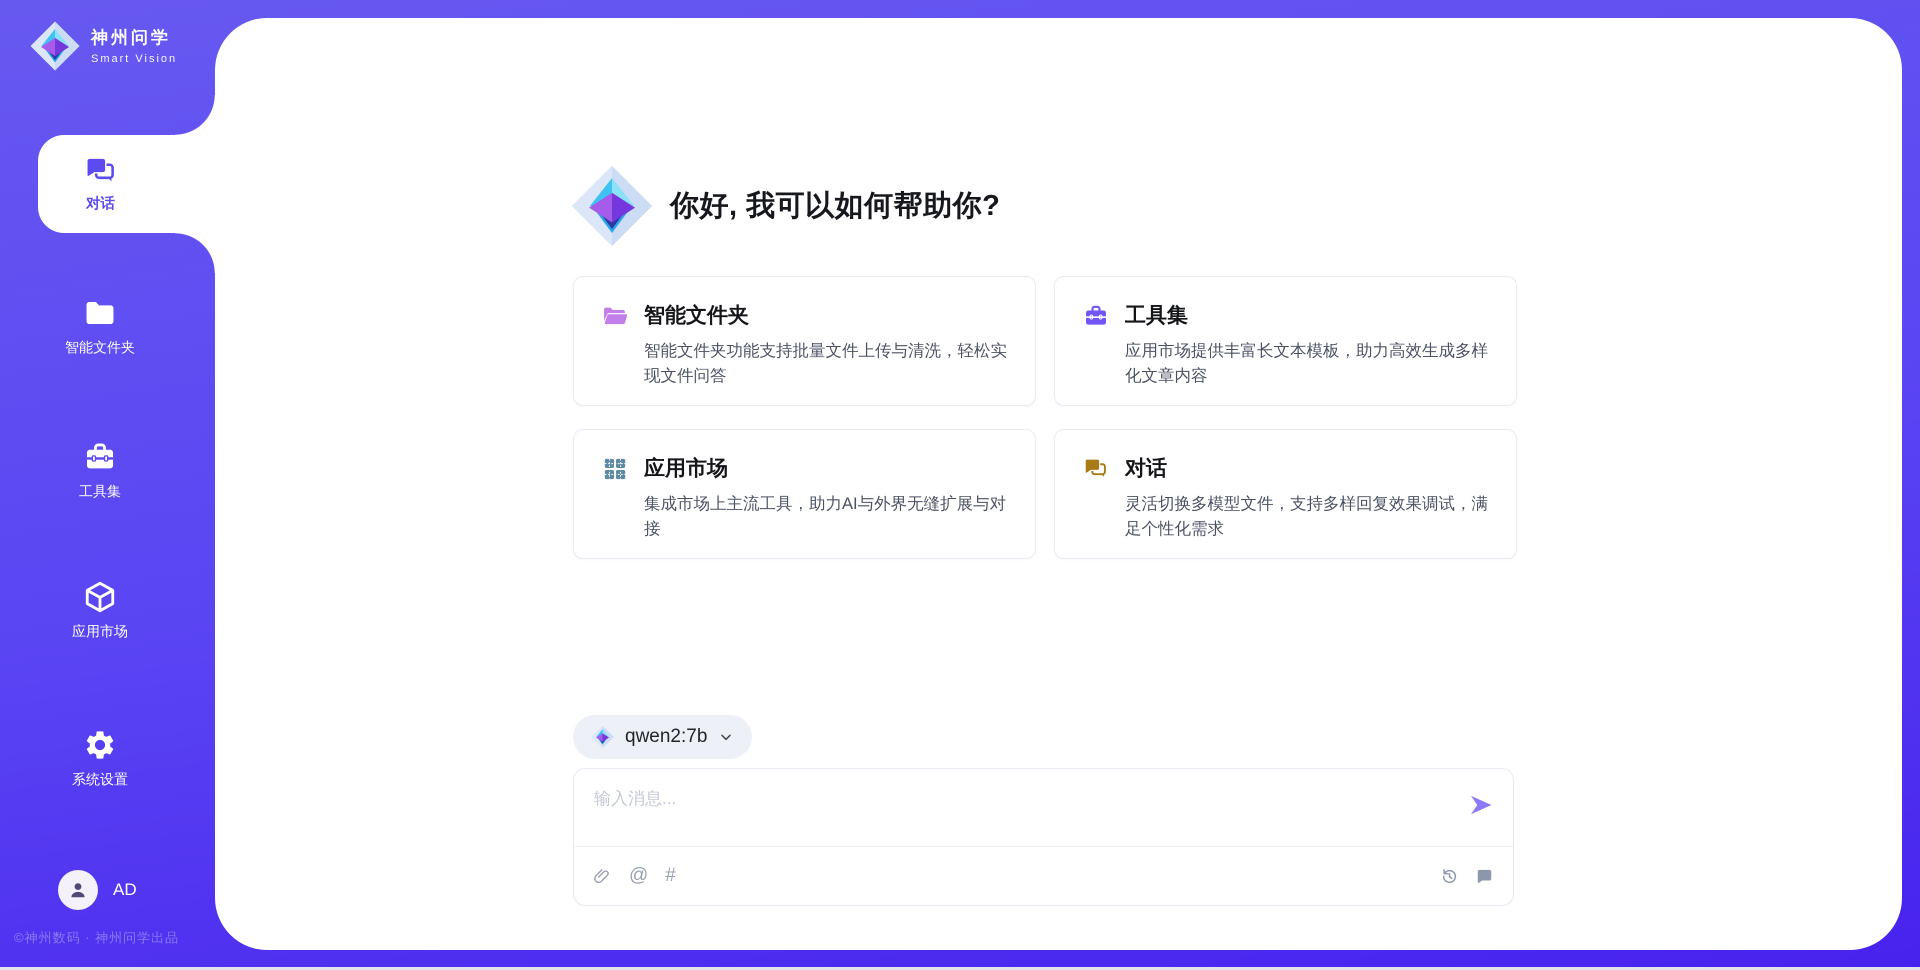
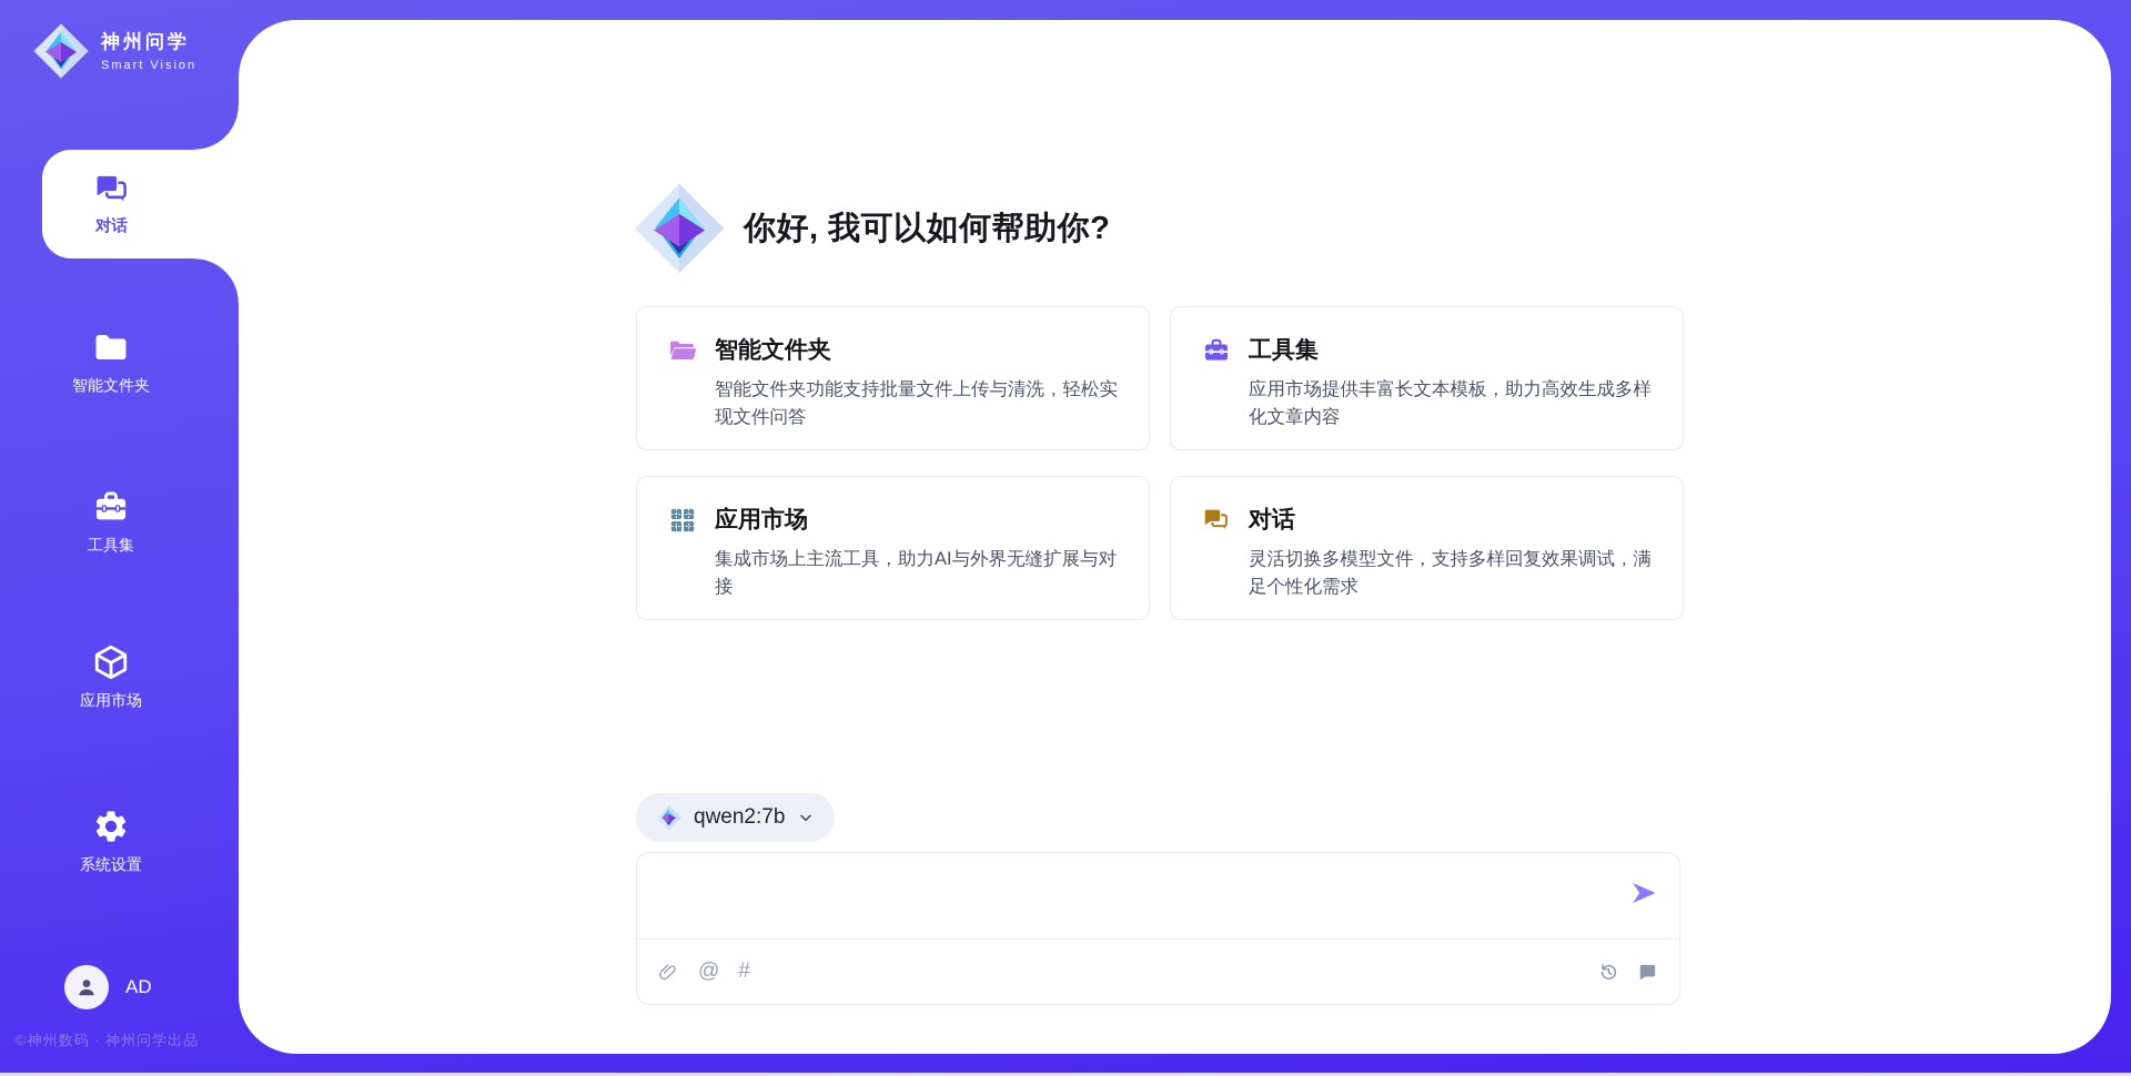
  神州问学
  Smart Vision
  对话
  智能文件夹
  工具集
  应用市场
  系统设置
  AD
  ©神州数码 · 神州问学出品
  你好, 我可以如何帮助你?
  智能文件夹
  智能文件夹功能支持批量文件上传与清洗，轻松实现文件问答
  工具集
  应用市场提供丰富长文本模板，助力高效生成多样化文章内容
  应用市场
  集成市场上主流工具，助力AI与外界无缝扩展与对接
  对话
  灵活切换多模型文件，支持多样回复效果调试，满足个性化需求
  qwen2:7b
- 输入消息...
  @
  #
